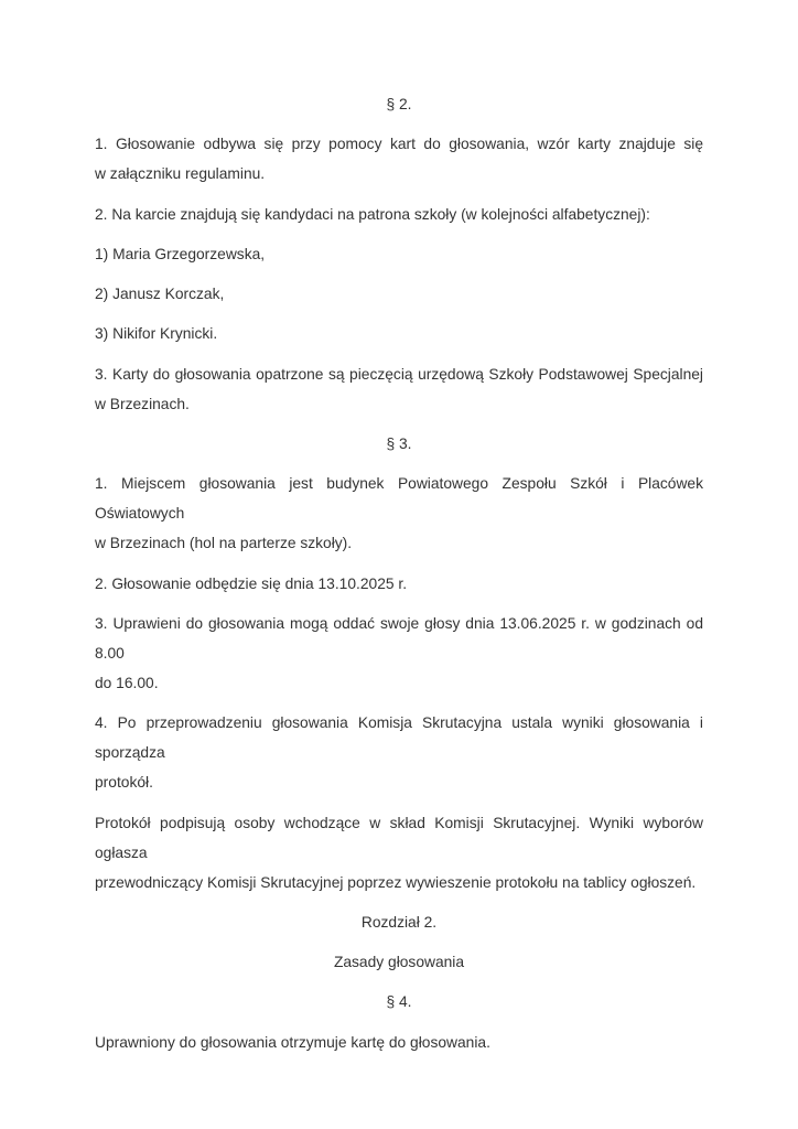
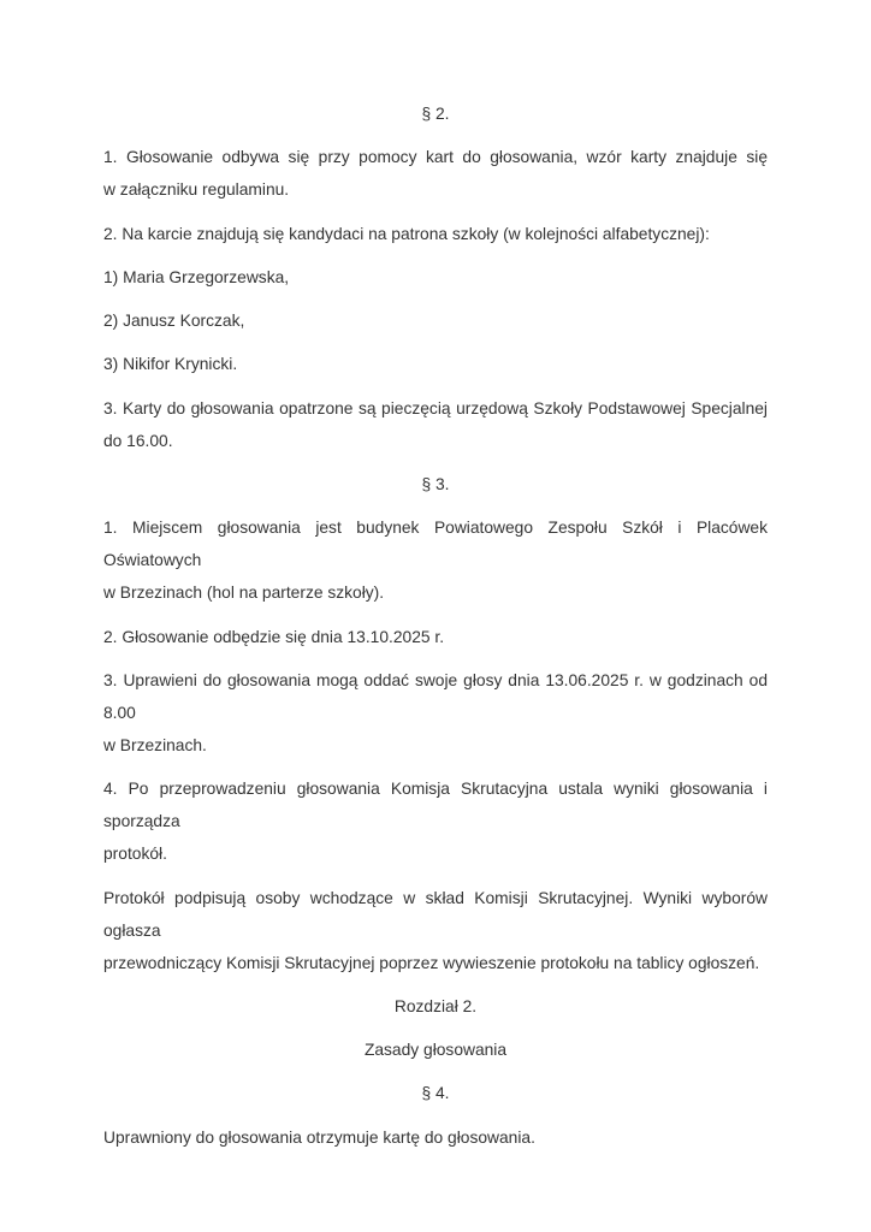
  § 2.
  1. Głosowanie odbywa się przy pomocy kart do głosowania, wzór karty znajduje się
  w załączniku regulaminu.
  2. Na karcie znajdują się kandydaci na patrona szkoły (w kolejności alfabetycznej):
  1) Maria Grzegorzewska,
  2) Janusz Korczak,
  3) Nikifor Krynicki.
  3. Karty do głosowania opatrzone są pieczęcią urzędową Szkoły Podstawowej Specjalnej
- w Brzezinach.
+ do 16.00.
  § 3.
  1. Miejscem głosowania jest budynek Powiatowego Zespołu Szkół i Placówek Oświatowych
  w Brzezinach (hol na parterze szkoły).
  2. Głosowanie odbędzie się dnia 13.10.2025 r.
  3. Uprawieni do głosowania mogą oddać swoje głosy dnia 13.06.2025 r. w godzinach od 8.00
- do 16.00.
+ w Brzezinach.
  4. Po przeprowadzeniu głosowania Komisja Skrutacyjna ustala wyniki głosowania i sporządza
  protokół.
  Protokół podpisują osoby wchodzące w skład Komisji Skrutacyjnej. Wyniki wyborów ogłasza
  przewodniczący Komisji Skrutacyjnej poprzez wywieszenie protokołu na tablicy ogłoszeń.
  Rozdział 2.
  Zasady głosowania
  § 4.
  Uprawniony do głosowania otrzymuje kartę do głosowania.
